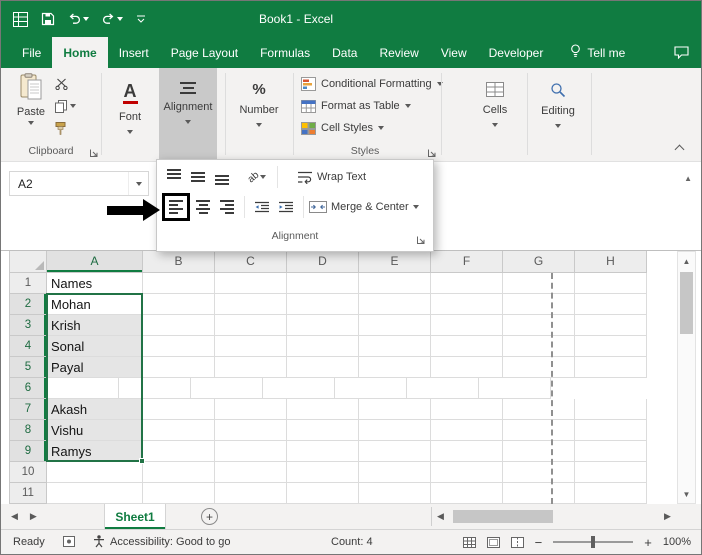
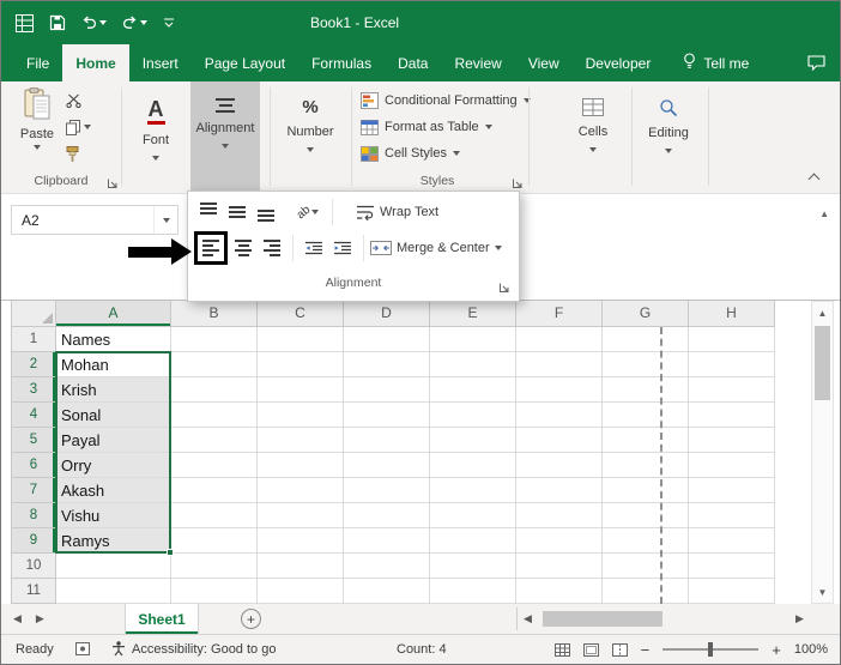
  Book1 - Excel
  File
  Home
  Insert
  Page Layout
  Formulas
  Data
  Review
  View
  Developer
  Tell me
  Paste
  Clipboard
  A
  Font
  Alignment
  %
  Number
  Conditional Formatting
  Format as Table
  Cell Styles
  Styles
  Cells
  Editing
  A2
  ▲
  Wrap Text
  Merge & Center
  Alignment
  A
  B
  C
  D
  E
  F
  G
  H
  1
  Names
  2
  Mohan
  3
  Krish
  4
  Sonal
  5
  Payal
  6
+ Orry
  7
  Akash
  8
  Vishu
  9
  Ramys
  10
  11
  ▲
  ▼
  ◀
  ▶
  Sheet1
  +
  ◀
  ▶
  Ready
  Accessibility: Good to go
  Count: 4
  −
  +
  100%
